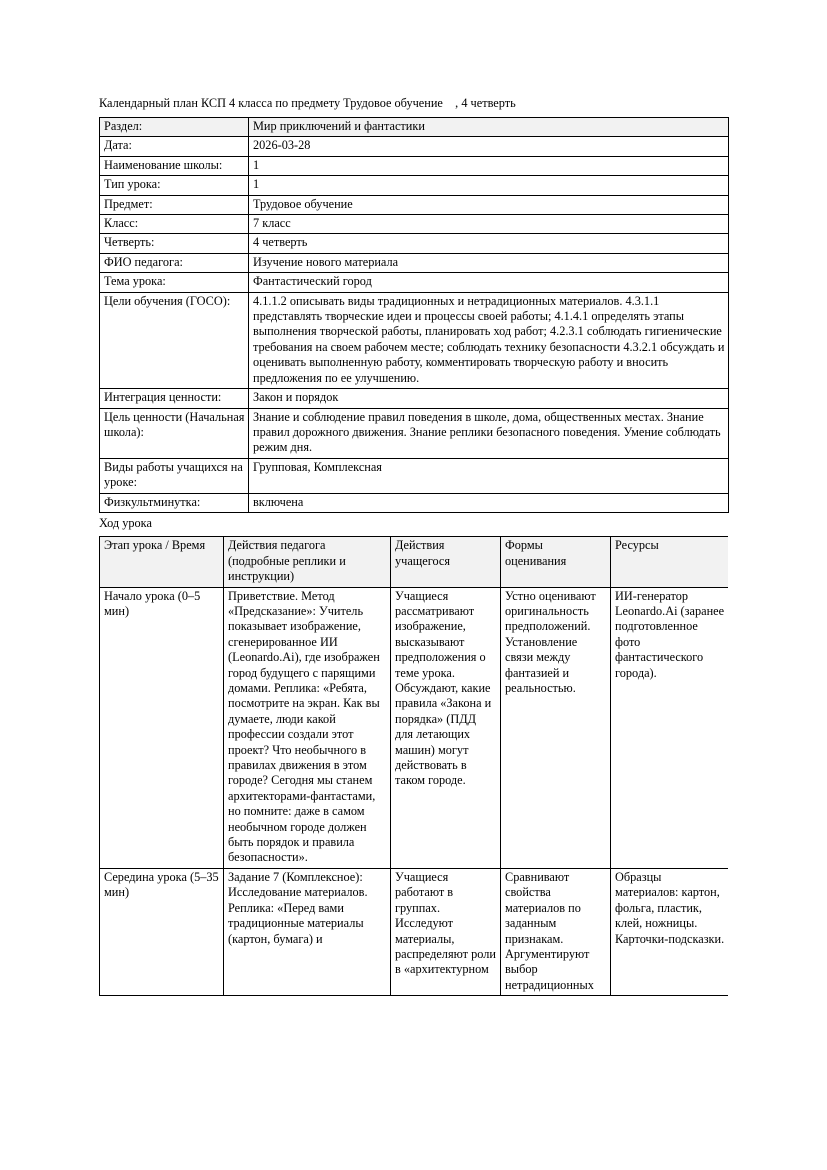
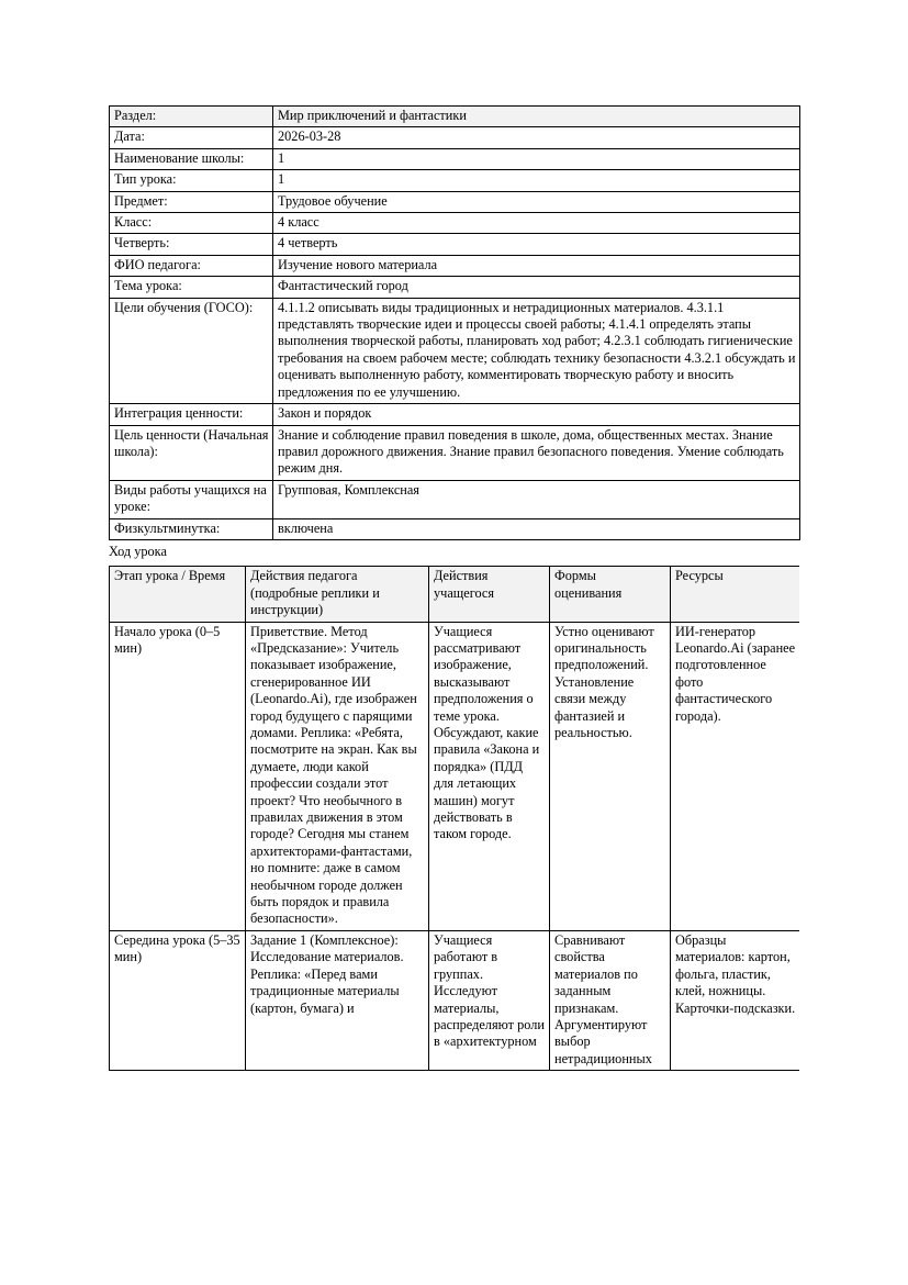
- Календарный план КСП 4 класса по предмету Трудовое обучение , 4 четверть
  Раздел:	Мир приключений и фантастики
  Дата:	2026-03-28
  Наименование школы:	1
  Тип урока:	1
  Предмет:	Трудовое обучение
- Класс:	7 класс
+ Класс:	4 класс
  Четверть:	4 четверть
  ФИО педагога:	Изучение нового материала
  Тема урока:	Фантастический город
  Цели обучения (ГОСО):	4.1.1.2 описывать виды традиционных и нетрадиционных материалов. 4.3.1.1 представлять творческие идеи и процессы своей работы; 4.1.4.1 определять этапы выполнения творческой работы, планировать ход работ; 4.2.3.1 соблюдать гигиенические требования на своем рабочем месте; соблюдать технику безопасности 4.3.2.1 обсуждать и оценивать выполненную работу, комментировать творческую работу и вносить предложения по ее улучшению.
  Интеграция ценности:	Закон и порядок
- Цель ценности (Начальная школа):	Знание и соблюдение правил поведения в школе, дома, общественных местах. Знание правил дорожного движения. Знание реплики безопасного поведения. Умение соблюдать режим дня.
+ Цель ценности (Начальная школа):	Знание и соблюдение правил поведения в школе, дома, общественных местах. Знание правил дорожного движения. Знание правил безопасного поведения. Умение соблюдать режим дня.
  Виды работы учащихся на уроке:	Групповая, Комплексная
  Физкультминутка:	включена
  Ход урока
  Этап урока / Время	Действия педагога (подробные реплики и инструкции)	Действия учащегося	Формы оценивания	Ресурсы
  Начало урока (0–5 мин)	Приветствие. Метод «Предсказание»: Учитель показывает изображение, сгенерированное ИИ (Leonardo.Ai), где изображен город будущего с парящими домами. Реплика: «Ребята, посмотрите на экран. Как вы думаете, люди какой профессии создали этот проект? Что необычного в правилах движения в этом городе? Сегодня мы станем архитекторами-фантастами, но помните: даже в самом необычном городе должен быть порядок и правила безопасности».	Учащиеся рассматривают изображение, высказывают предположения о теме урока. Обсуждают, какие правила «Закона и порядка» (ПДД для летающих машин) могут действовать в таком городе.	Устно оценивают оригинальность предположений. Установление связи между фантазией и реальностью.	ИИ-генератор Leonardo.Ai (заранее подготовленное фото фантастического города).
- Середина урока (5–35 мин)	Задание 7 (Комплексное): Исследование материалов. Реплика: «Перед вами традиционные материалы (картон, бумага) и	Учащиеся работают в группах. Исследуют материалы, распределяют роли в «архитектурном	Сравнивают свойства материалов по заданным признакам. Аргументируют выбор нетрадиционных	Образцы материалов: картон, фольга, пластик, клей, ножницы. Карточки-подсказки.
+ Середина урока (5–35 мин)	Задание 1 (Комплексное): Исследование материалов. Реплика: «Перед вами традиционные материалы (картон, бумага) и	Учащиеся работают в группах. Исследуют материалы, распределяют роли в «архитектурном	Сравнивают свойства материалов по заданным признакам. Аргументируют выбор нетрадиционных	Образцы материалов: картон, фольга, пластик, клей, ножницы. Карточки-подсказки.
